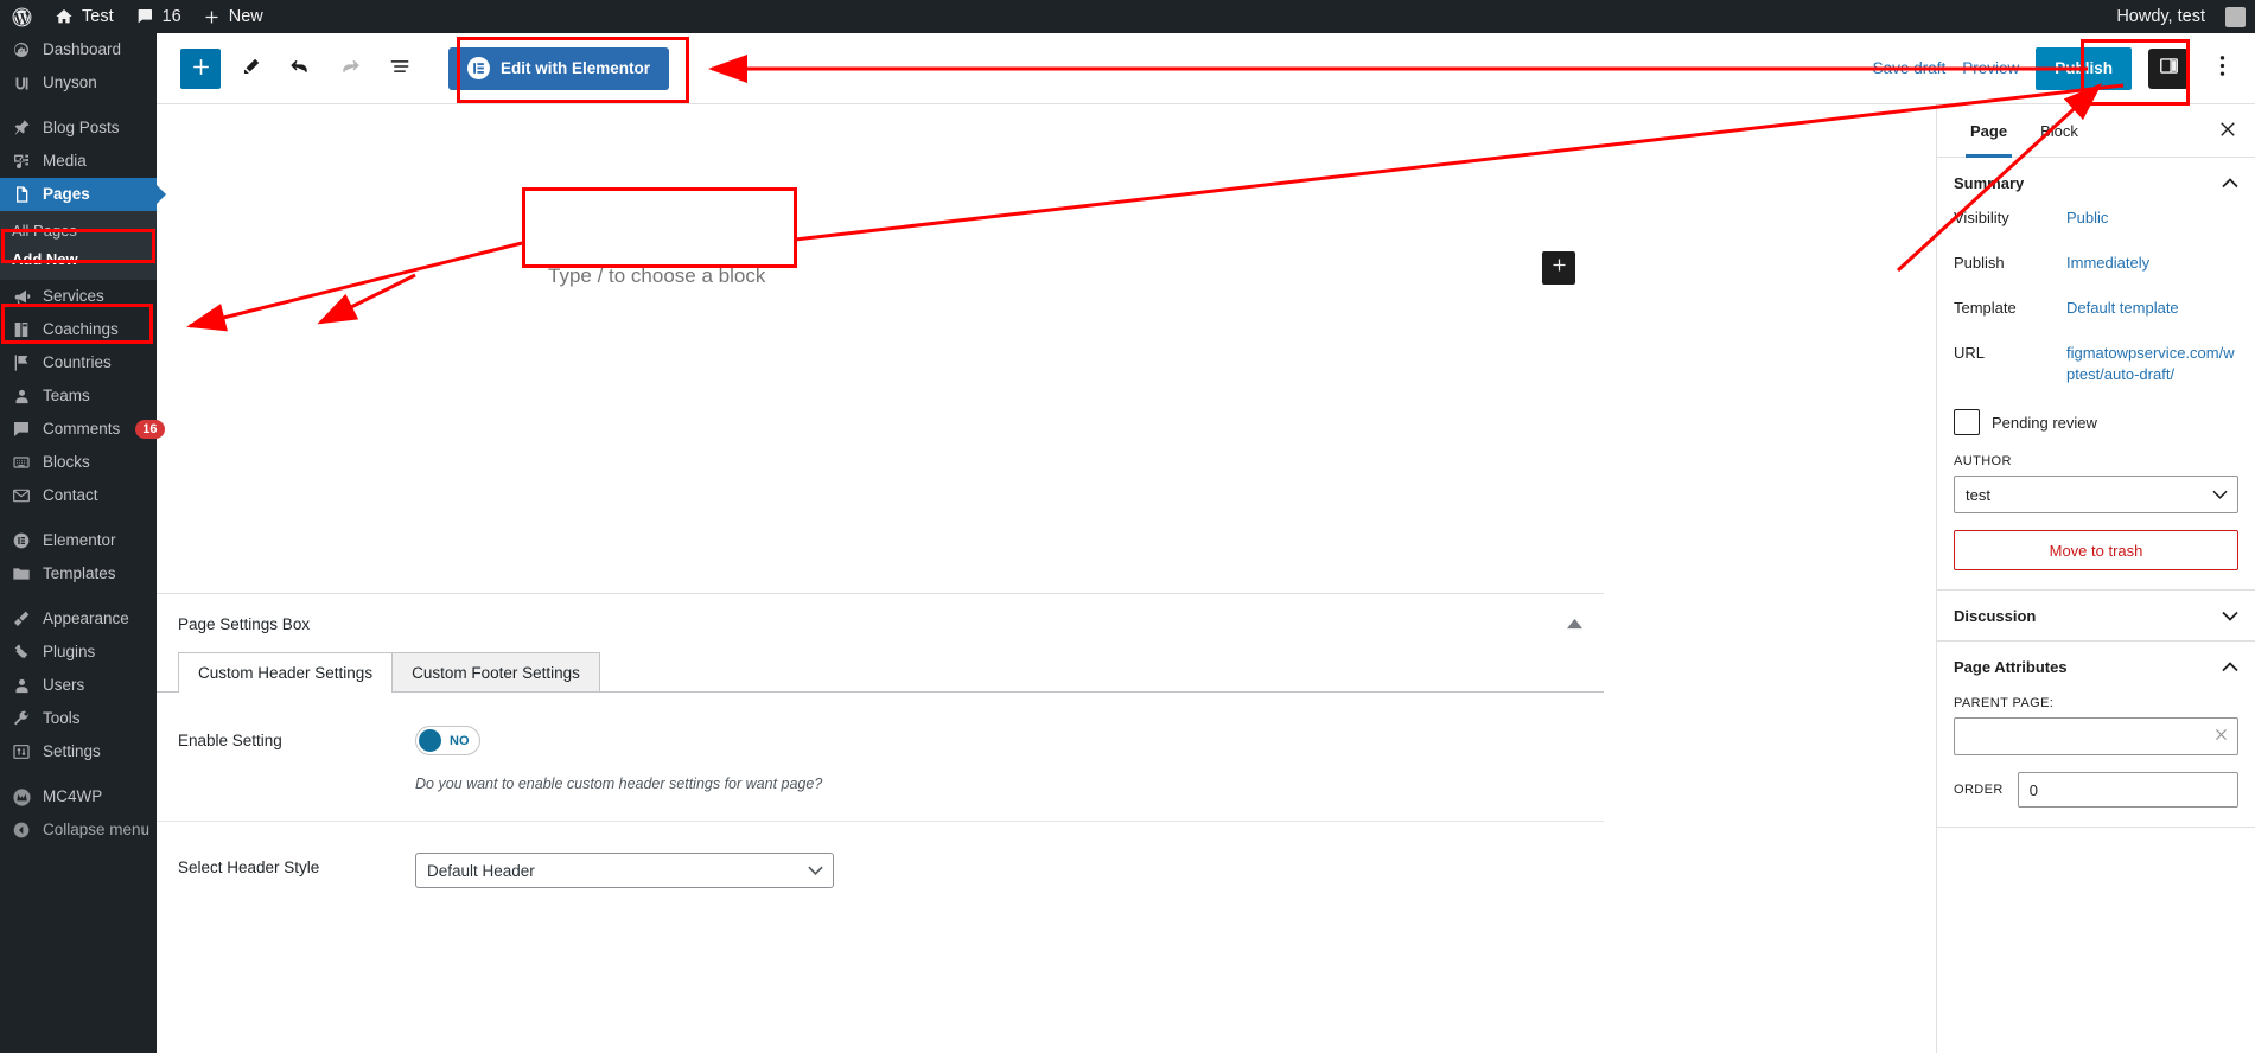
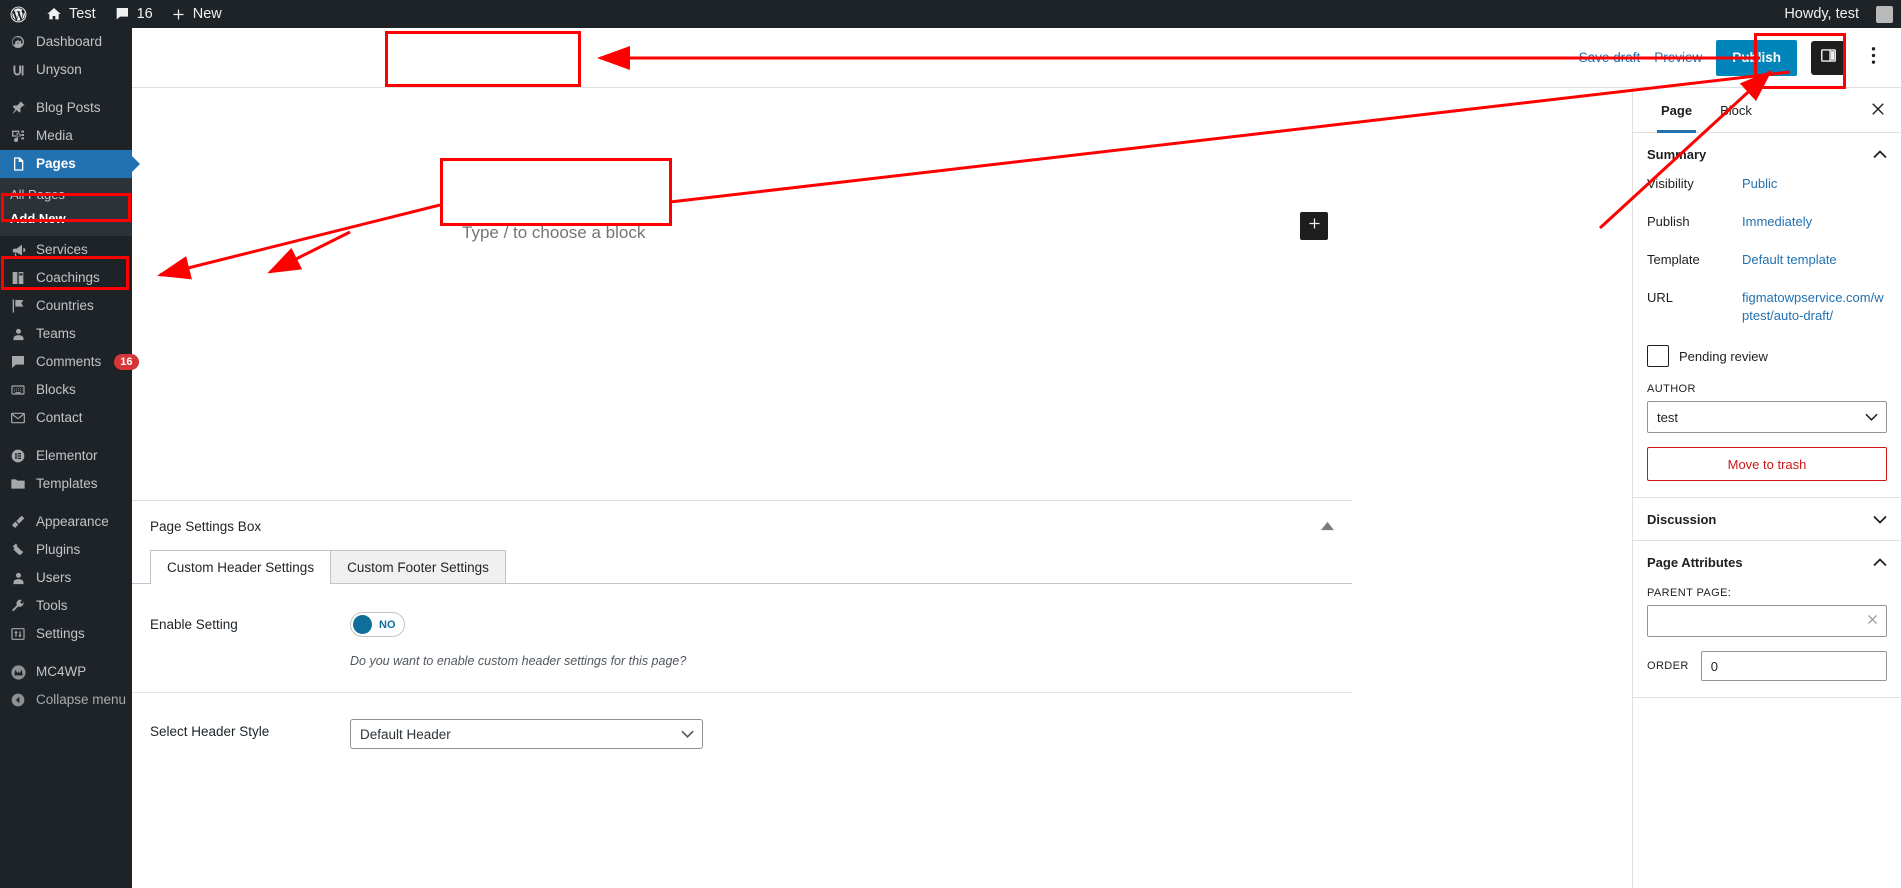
  Test
  16
  New
  Howdy, test
  Dashboard
  Unyson
  Blog Posts
  Media
  Pages
  All Pages
  Add New
  Services
  Coachings
  Countries
  Teams
  Comments
  16
  Blocks
  Contact
  Elementor
  Templates
  Appearance
  Plugins
  Users
  Tools
  Settings
  MC4WP
  Collapse menu
- Edit with Elementor
  Type / to choose a block
  Page Settings Box
  Custom Header Settings
  Custom Footer Settings
  Enable Setting
  NO
- Do you want to enable custom header settings for want page?
+ Do you want to enable custom header settings for this page?
  Select Header Style
  Default Header
  Page
  Bock
  Sumary
  Visibility
  Public
  Publish
  Immediately
  Template
  Default template
  URL
  figmatowpservice.com/wptest/auto-draft/
  Pending review
  AUTHOR
  test
  Move to trash
  Discussion
  Page Attributes
  PARENT PAGE:
  ORDER
  0
